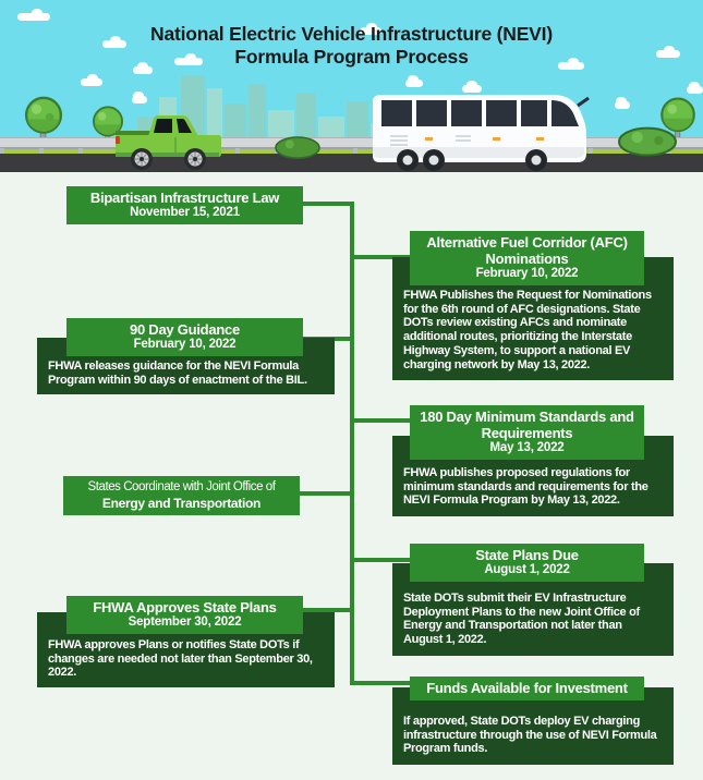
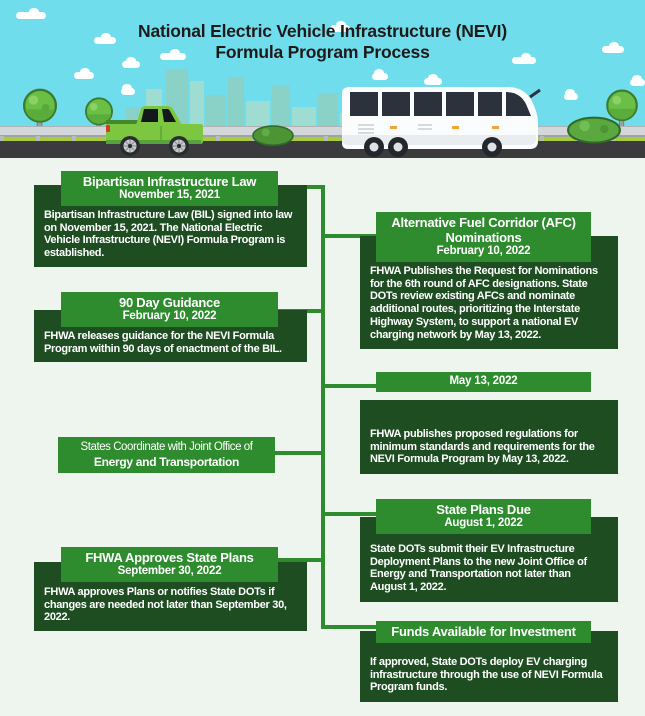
  National Electric Vehicle Infrastructure (NEVI)
  Formula Program Process
  Bipartisan Infrastructure Law
  November 15, 2021
+ Bipartisan Infrastructure Law (BIL) signed into law on November 15, 2021. The National Electric Vehicle Infrastructure (NEVI) Formula Program is established.
  90 Day Guidance
  February 10, 2022
  FHWA releases guidance for the NEVI Formula Program within 90 days of enactment of the BIL.
  States Coordinate with Joint Office of
  Energy and Transportation
  FHWA Approves State Plans
  September 30, 2022
  FHWA approves Plans or notifies State DOTs if changes are needed not later than September 30, 2022.
  Alternative Fuel Corridor (AFC) Nominations
  February 10, 2022
  FHWA Publishes the Request for Nominations for the 6th round of AFC designations. State DOTs review existing AFCs and nominate additional routes, prioritizing the Interstate Highway System, to support a national EV charging network by May 13, 2022.
- 180 Day Minimum Standards and Requirements
  May 13, 2022
  FHWA publishes proposed regulations for minimum standards and requirements for the NEVI Formula Program by May 13, 2022.
  State Plans Due
  August 1, 2022
  State DOTs submit their EV Infrastructure Deployment Plans to the new Joint Office of Energy and Transportation not later than August 1, 2022.
  Funds Available for Investment
  If approved, State DOTs deploy EV charging infrastructure through the use of NEVI Formula Program funds.
